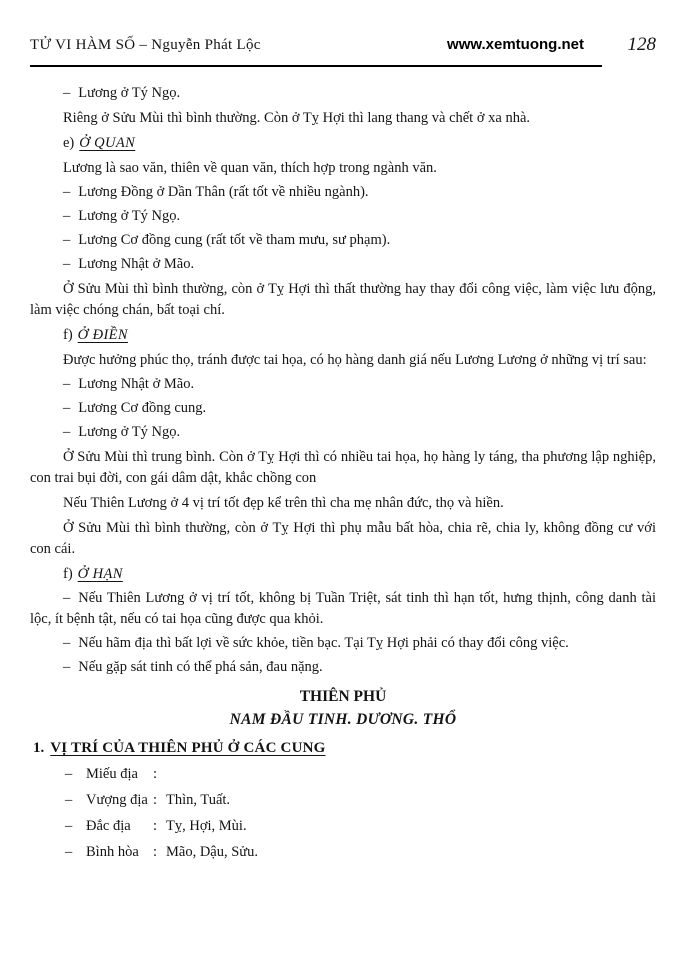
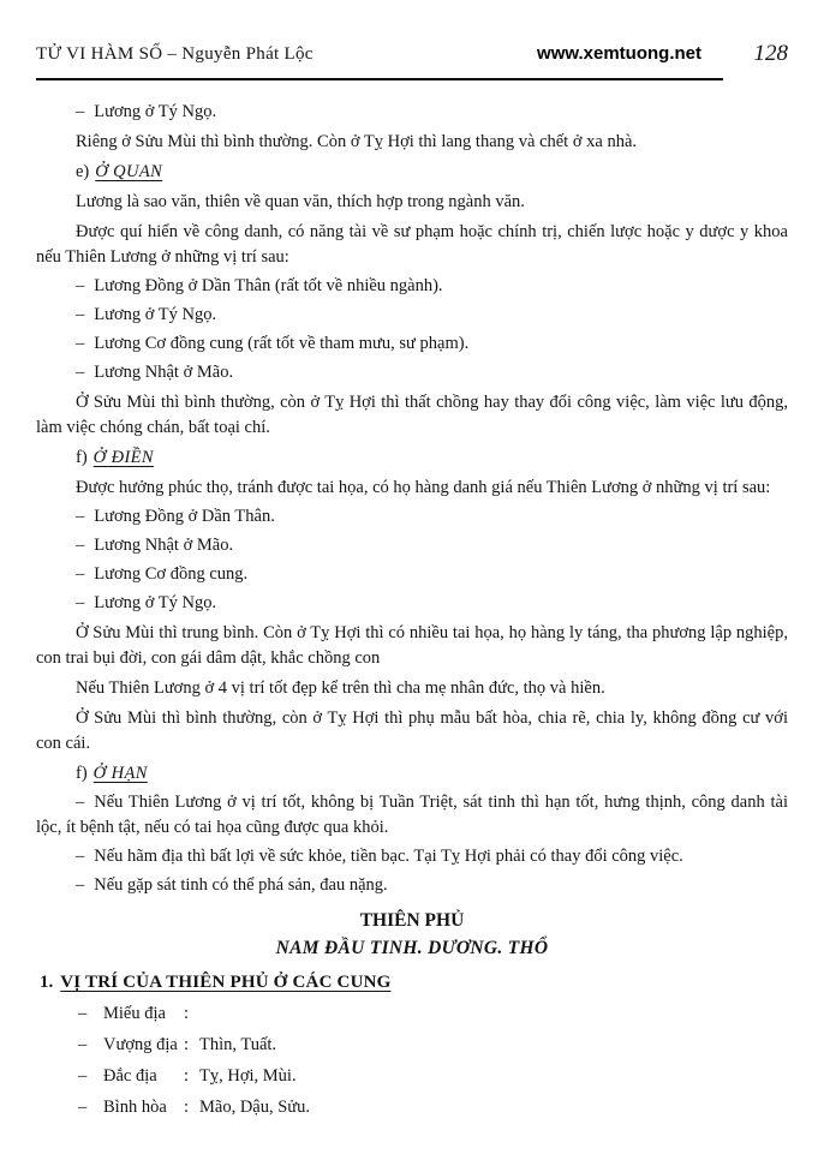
  TỬ VI HÀM SỐ – Nguyễn Phát Lộc
  www.xemtuong.net
  128
  – Lương ở Tý Ngọ.
  Riêng ở Sửu Mùi thì bình thường. Còn ở Tỵ Hợi thì lang thang và chết ở xa nhà.
  e) Ở QUAN
  Lương là sao văn, thiên về quan văn, thích hợp trong ngành văn.
+ Được quí hiển về công danh, có năng tài về sư phạm hoặc chính trị, chiến lược hoặc y dược y khoa nếu Thiên Lương ở những vị trí sau:
  – Lương Đồng ở Dần Thân (rất tốt về nhiều ngành).
  – Lương ở Tý Ngọ.
  – Lương Cơ đồng cung (rất tốt về tham mưu, sư phạm).
  – Lương Nhật ở Mão.
- Ở Sửu Mùi thì bình thường, còn ở Tỵ Hợi thì thất thường hay thay đổi công việc, làm việc lưu động, làm việc chóng chán, bất toại chí.
+ Ở Sửu Mùi thì bình thường, còn ở Tỵ Hợi thì thất chồng hay thay đổi công việc, làm việc lưu động, làm việc chóng chán, bất toại chí.
  f) Ở ĐIỀN
- Được hưởng phúc thọ, tránh được tai họa, có họ hàng danh giá nếu Lương Lương ở những vị trí sau:
+ Được hưởng phúc thọ, tránh được tai họa, có họ hàng danh giá nếu Thiên Lương ở những vị trí sau:
+ – Lương Đồng ở Dần Thân.
  – Lương Nhật ở Mão.
  – Lương Cơ đồng cung.
  – Lương ở Tý Ngọ.
  Ở Sửu Mùi thì trung bình. Còn ở Tỵ Hợi thì có nhiều tai họa, họ hàng ly táng, tha phương lập nghiệp, con trai bụi đời, con gái dâm dật, khắc chồng con
  Nếu Thiên Lương ở 4 vị trí tốt đẹp kể trên thì cha mẹ nhân đức, thọ và hiền.
  Ở Sửu Mùi thì bình thường, còn ở Tỵ Hợi thì phụ mẫu bất hòa, chia rẽ, chia ly, không đồng cư với con cái.
  f) Ở HẠN
  – Nếu Thiên Lương ở vị trí tốt, không bị Tuần Triệt, sát tinh thì hạn tốt, hưng thịnh, công danh tài lộc, ít bệnh tật, nếu có tai họa cũng được qua khỏi.
  – Nếu hãm địa thì bất lợi về sức khỏe, tiền bạc. Tại Tỵ Hợi phải có thay đổi công việc.
  – Nếu gặp sát tinh có thể phá sản, đau nặng.
  THIÊN PHỦ
  NAM ĐẦU TINH. DƯƠNG. THỔ
  1. VỊ TRÍ CỦA THIÊN PHỦ Ở CÁC CUNG
  –
  Miếu địa
  :
  –
  Vượng địa
  :
  Thìn, Tuất.
  –
  Đắc địa
  :
  Tỵ, Hợi, Mùi.
  –
  Bình hòa
  :
  Mão, Dậu, Sửu.
